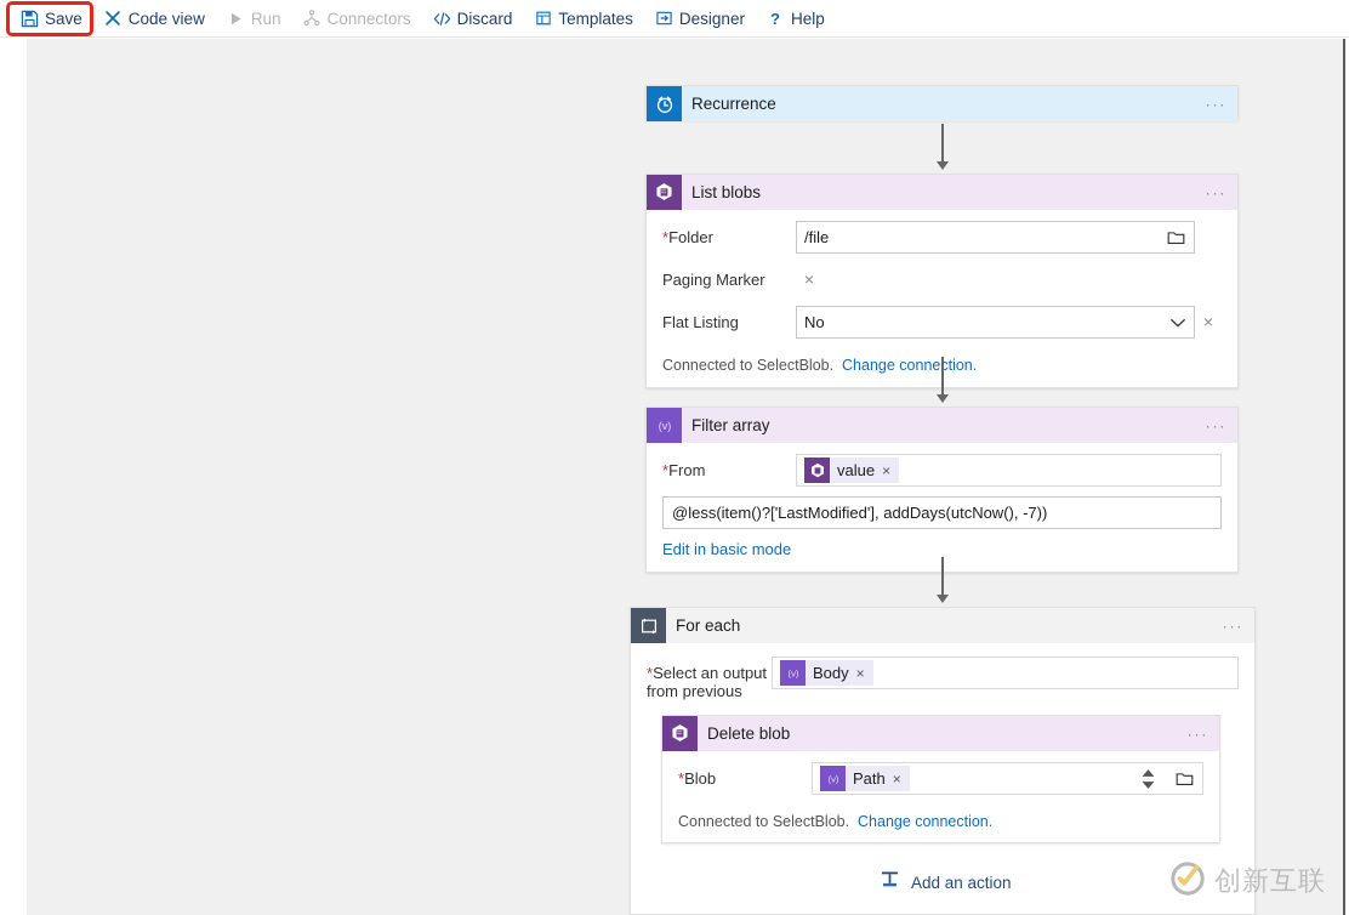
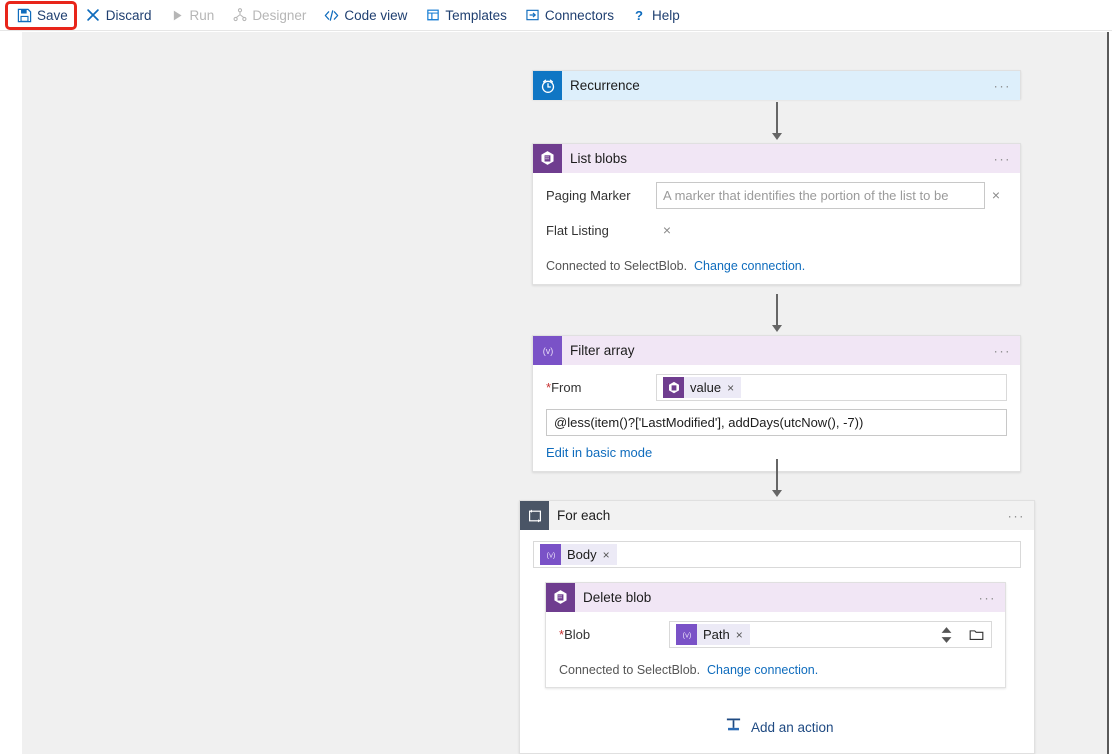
  Save
- Code view
+ Discard
  Run
- Connectors
+ Designer
- Discard
+ Code view
  Templates
- Designer
+ Connectors
  ?
  Help
  Recurrence
  ···
  List blobs
  ···
- *Folder
- /file
  Paging Marker
+ A marker that identifies the portion of the list to be
  ×
  Flat Listing
- No
  ×
  Connected to SelectBlob. Change connection.
  (v)
  Filter array
  ···
  *From
  value
  ×
  @less(item()?['LastModified'], addDays(utcNow(), -7))
  Edit in basic mode
  For each
  ···
- *Select an output
- from previous
  (v)
  Body
  ×
  Delete blob
  ···
  *Blob
  (v)
  Path
  ×
  Connected to SelectBlob. Change connection.
  Add an action
- 创新互联
